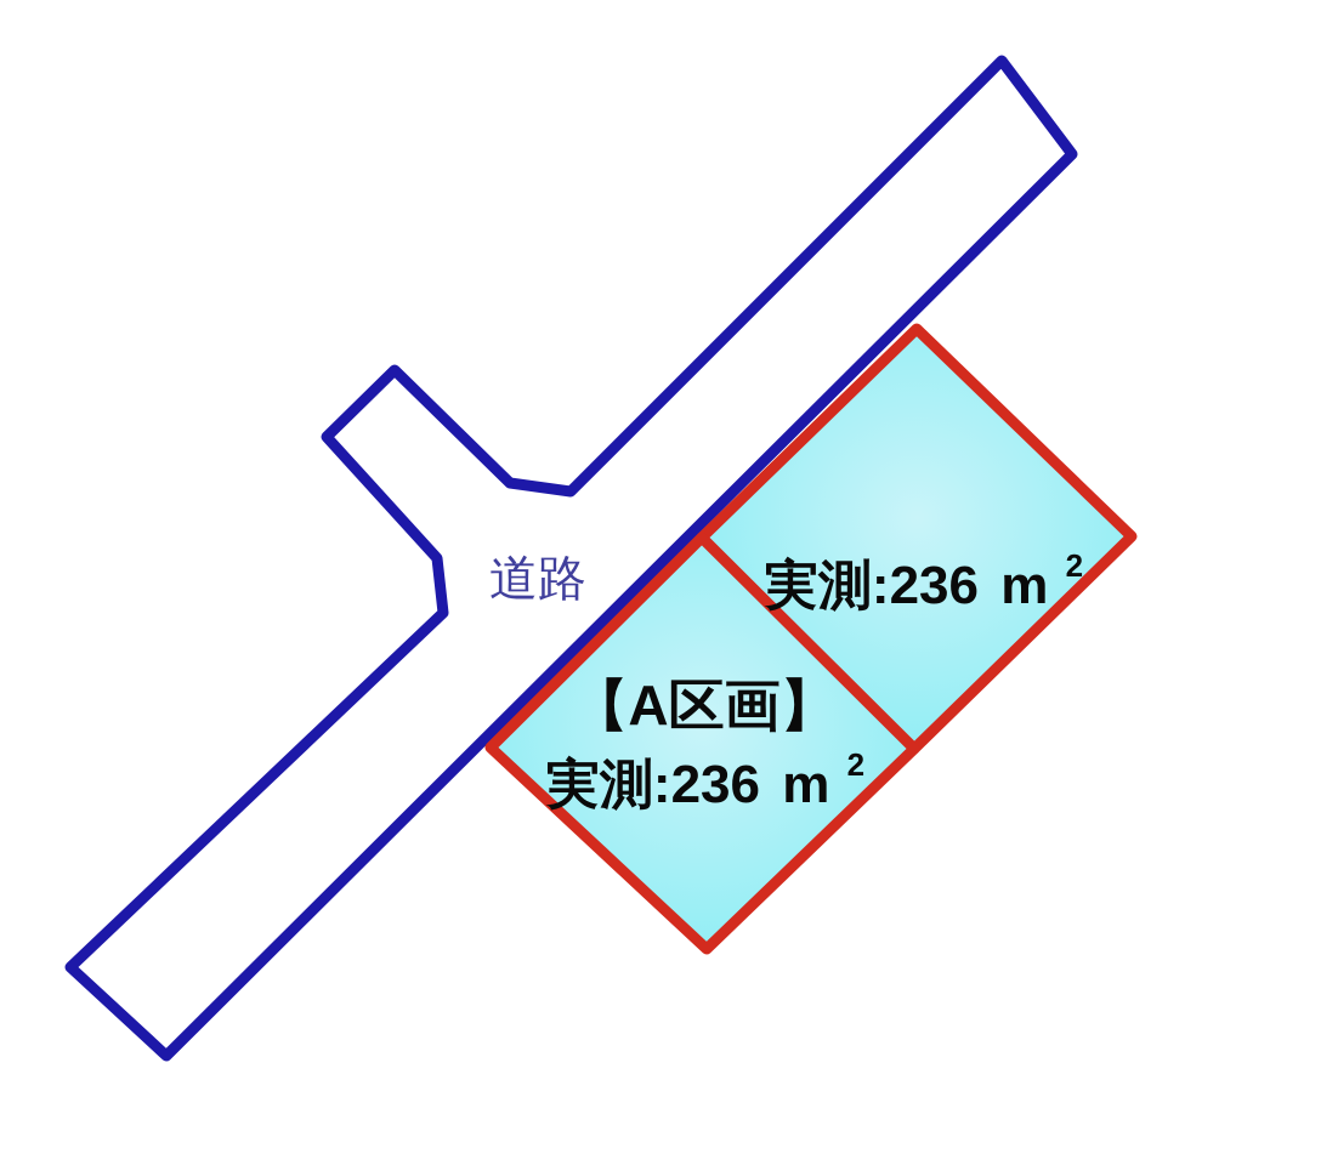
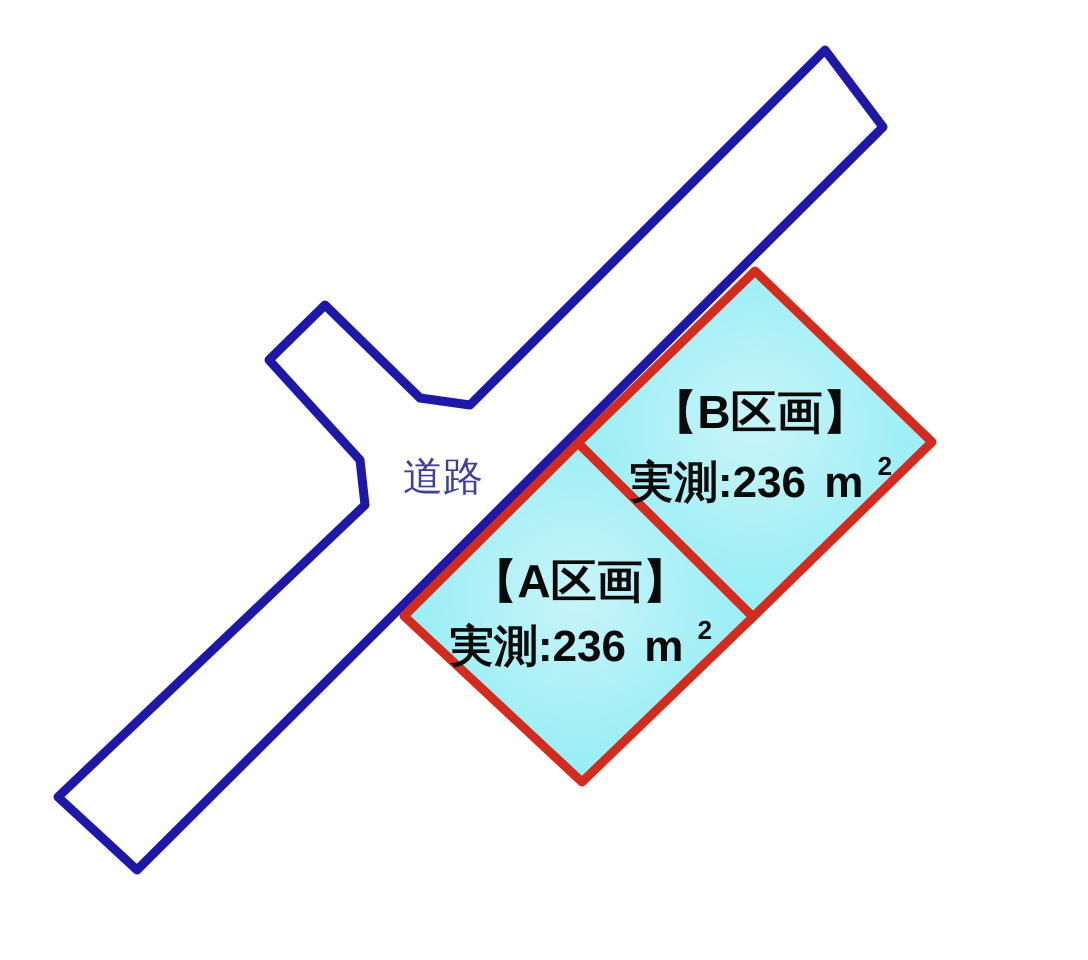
  道路
+ 【B区画】
  実測:236 m 2
  【A区画】
  実測:236 m 2
